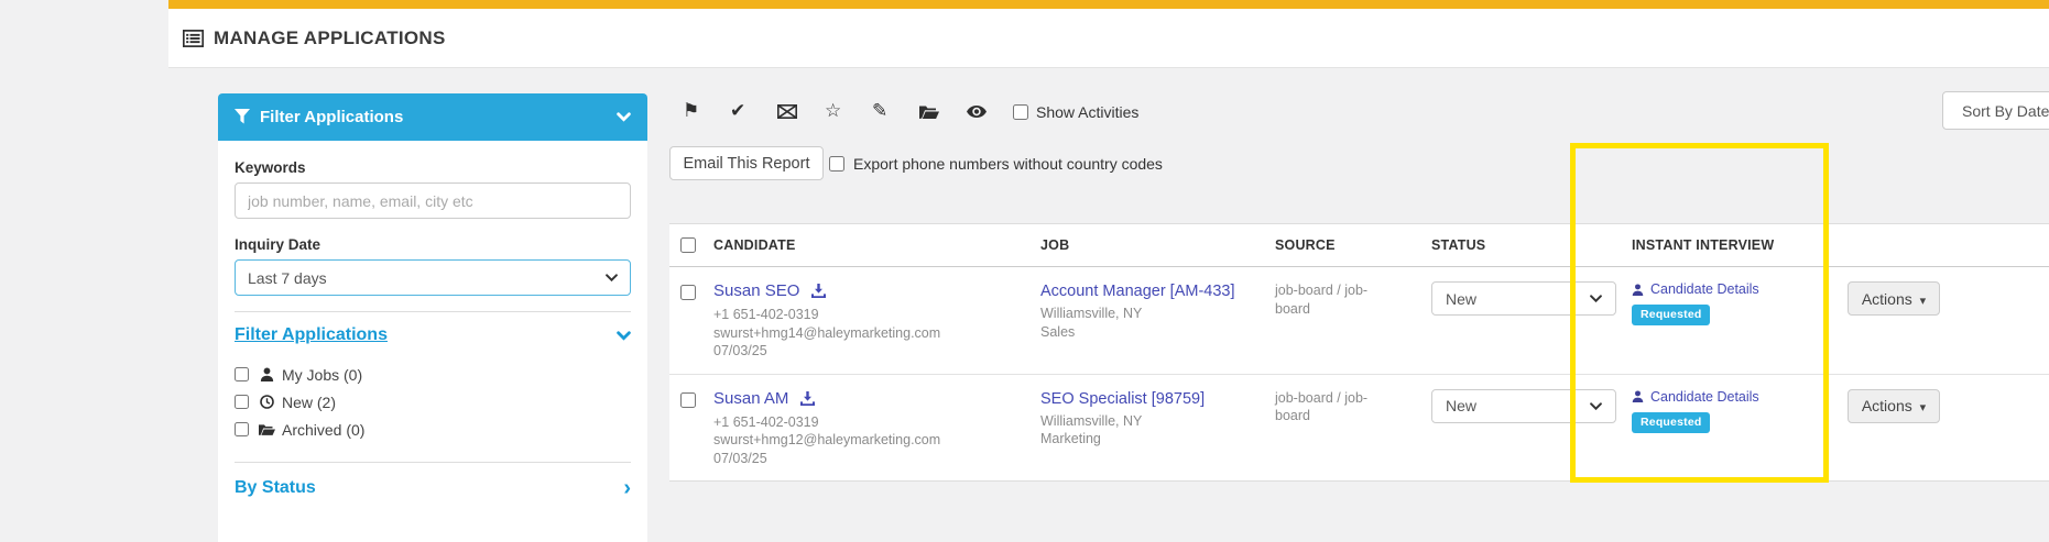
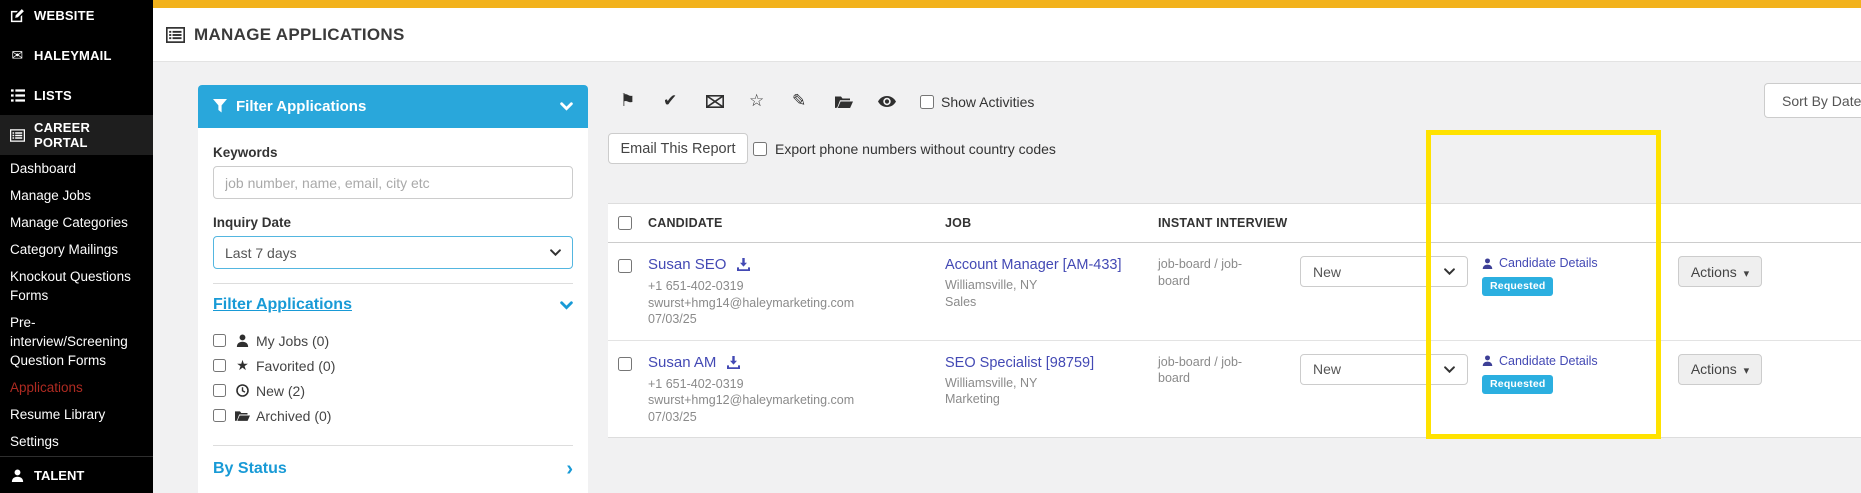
+ WEBSITE
+ ✉
+ HALEYMAIL
+ LISTS
+ CAREER PORTAL
+ Dashboard
+ Manage Jobs
+ Manage Categories
+ Category Mailings
+ Knockout Questions Forms
+ Pre-interview/Screening Question Forms
+ Applications
+ Resume Library
+ Settings
+ TALENT
  MANAGE APPLICATIONS
  Filter Applications
  Keywords
  job number, name, email, city etc
  Inquiry Date
  Last 7 days
  Filter Applications
  My Jobs (0)
+ ★
+ Favorited (0)
  New (2)
  Archived (0)
  By Status
  ›
  ⚑
  ✔
  ☆
  ✎
  Show Activities
  Email This Report
  Export phone numbers without country codes
  Sort By Date
  CANDIDATE
  JOB
- SOURCE
- STATUS
  INSTANT INTERVIEW
  Susan SEO
  +1 651-402-0319
  swurst+hmg14@haleymarketing.com
  07/03/25
  Account Manager [AM-433]
  Williamsville, NY
  Sales
  job-board / job-board
  New
  Candidate Details
  Requested
  Actions ▾
  Susan AM
  +1 651-402-0319
  swurst+hmg12@haleymarketing.com
  07/03/25
  SEO Specialist [98759]
  Williamsville, NY
  Marketing
  job-board / job-board
  New
  Candidate Details
  Requested
  Actions ▾
